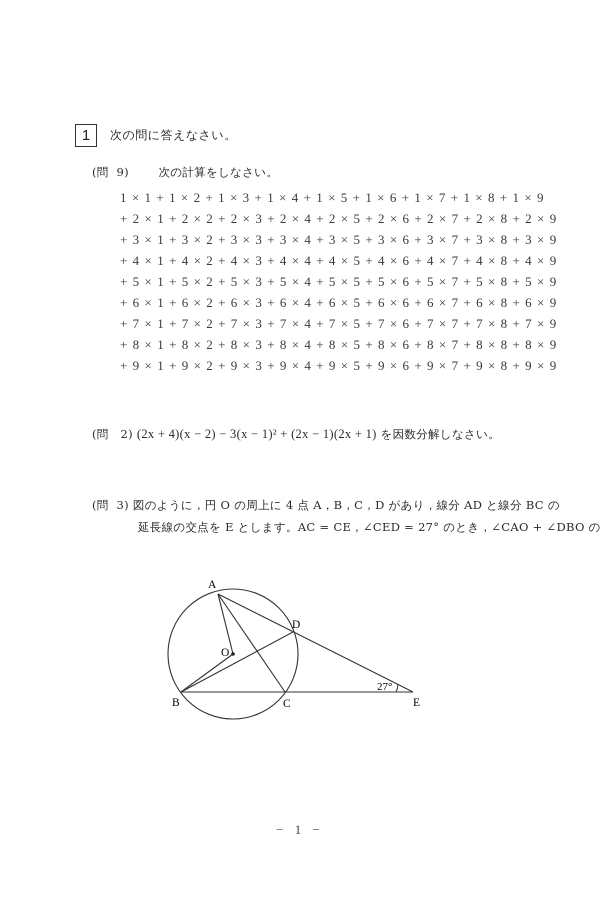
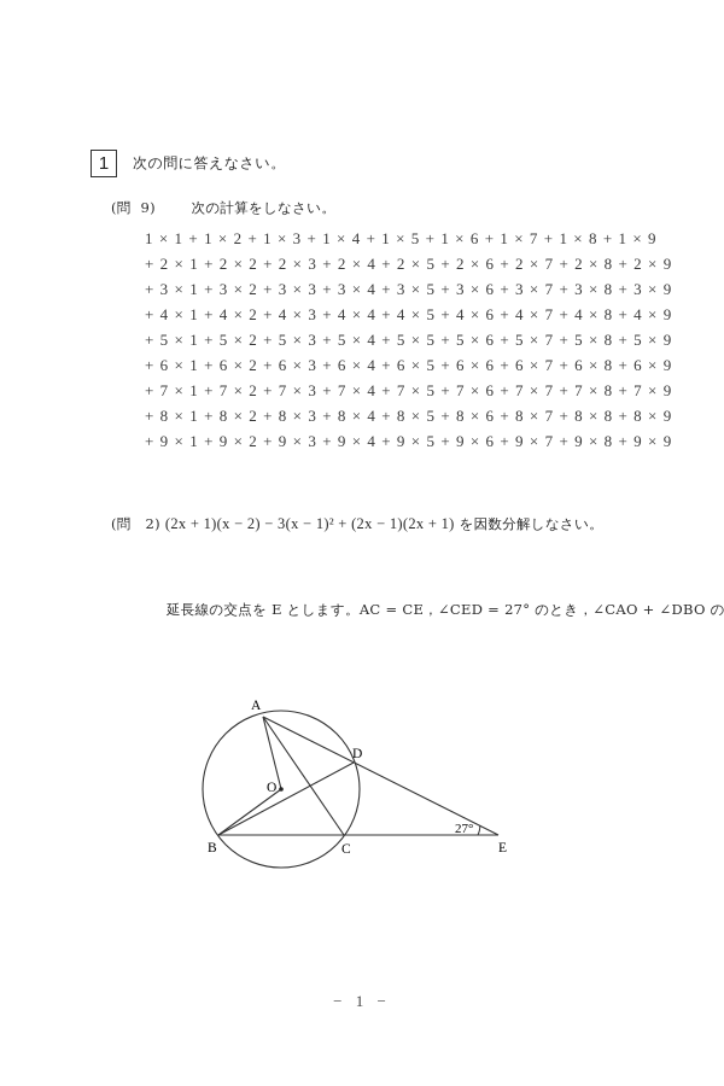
  1
  次の問に答えなさい。
  (問 9) 次の計算をしなさい。
  1 × 1 + 1 × 2 + 1 × 3 + 1 × 4 + 1 × 5 + 1 × 6 + 1 × 7 + 1 × 8
  + 2 × 1 + 2 × 2 + 2 × 3 + 2 × 4 + 2 × 5 + 2 × 6 + 2 × 7 + 2 ×
  + 3 × 1 + 3 × 2 + 3 × 3 + 3 × 4 + 3 × 5 + 3 × 6 + 3 × 7 + 3 ×
  + 4 × 1 + 4 × 2 + 4 × 3 + 4 × 4 + 4 × 5 + 4 × 6 + 4 × 7 + 4 ×
  + 5 × 1 + 5 × 2 + 5 × 3 + 5 × 4 + 5 × 5 + 5 × 6 + 5 × 7 + 5 ×
  + 6 × 1 + 6 × 2 + 6 × 3 + 6 × 4 + 6 × 5 + 6 × 6 + 6 × 7 + 6 ×
  + 7 × 1 + 7 × 2 + 7 × 3 + 7 × 4 + 7 × 5 + 7 × 6 + 7 × 7 + 7 ×
  + 8 × 1 + 8 × 2 + 8 × 3 + 8 × 4 + 8 × 5 + 8 × 6 + 8 × 7 + 8 ×
  + 9 × 1 + 9 × 2 + 9 × 3 + 9 × 4 + 9 × 5 + 9 × 6 + 9 × 7 + 9 ×
- (問 2) (2x + 4)(x − 2) − 3(x − 1)² + (2x − 1)(2x + 1) を因数分解しなさい。
+ (問 2) (2x + 1)(x − 2) − 3(x − 1)² + (2x − 1)(2x + 1) を因数分解しなさい。
- (問 3) 図のように，円 O の周上に 4 点 A，B，C，D があり，線分 AD と線分 BC の
  延長線の交点を E とします。AC = CE，∠CED = 27° のとき，∠CAO + ∠D
  A
  B
  C
  D
  E
  O
  27°
  − 1 −
